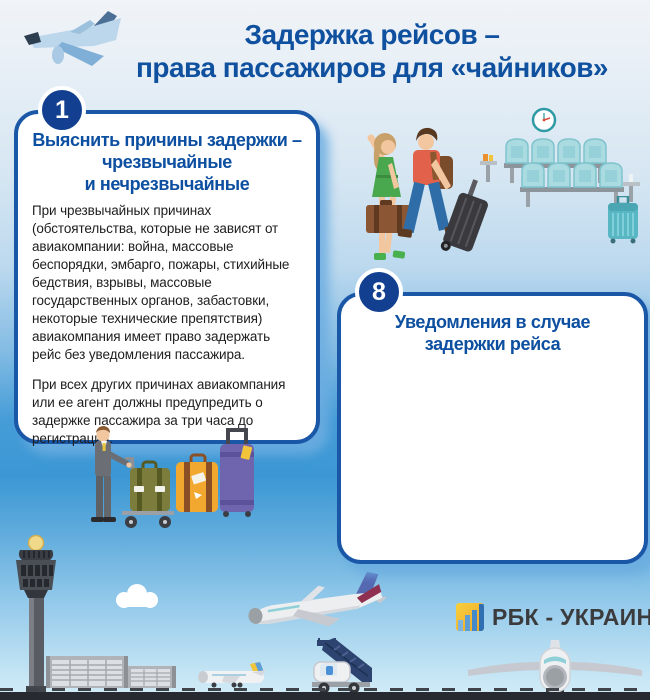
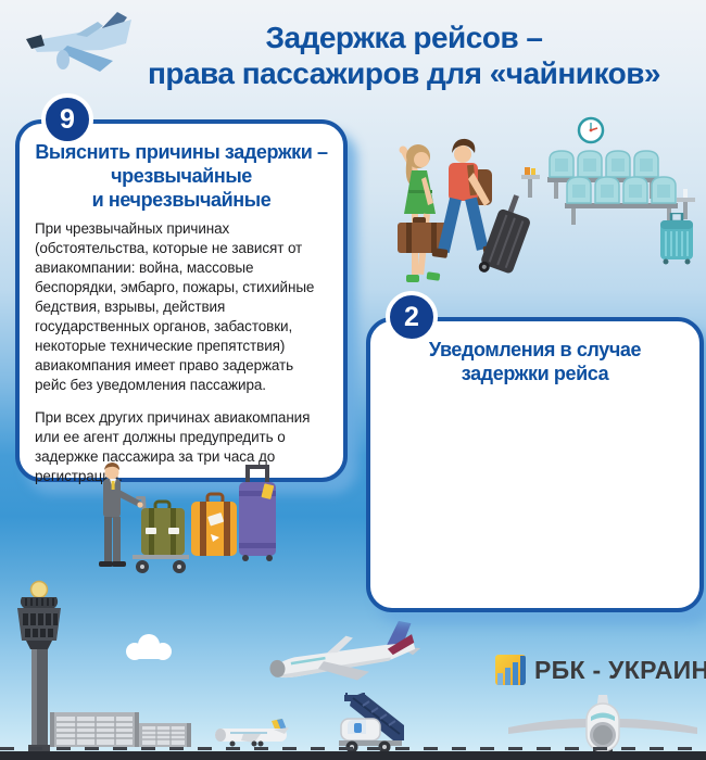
  Задержка рейсов –
  права пассажиров для «чайников»
- 1
+ 9
  Выяснить причины задержки –
  чрезвычайные
  и нечрезвычайные
- При чрезвычайных причинах (обстоятельства, которые не зависят от авиакомпании: война, массовые беспорядки, эмбарго, пожары, стихийные бедствия, взрывы, массовые государственных органов, забастовки, некоторые технические препятствия) авиакомпания имеет право задержать рейс без уведомления пассажира.
+ При чрезвычайных причинах (обстоятельства, которые не зависят от авиакомпании: война, массовые беспорядки, эмбарго, пожары, стихийные бедствия, взрывы, действия государственных органов, забастовки, некоторые технические препятствия) авиакомпания имеет право задержать рейс без уведомления пассажира.
  При всех других причинах авиакомпания или ее агент должны предупредить о задержке пассажира за три часа до регистрац.
- 8
+ 2
  Уведомления в случае
  задержки рейса
  РБК - УКРАИН
